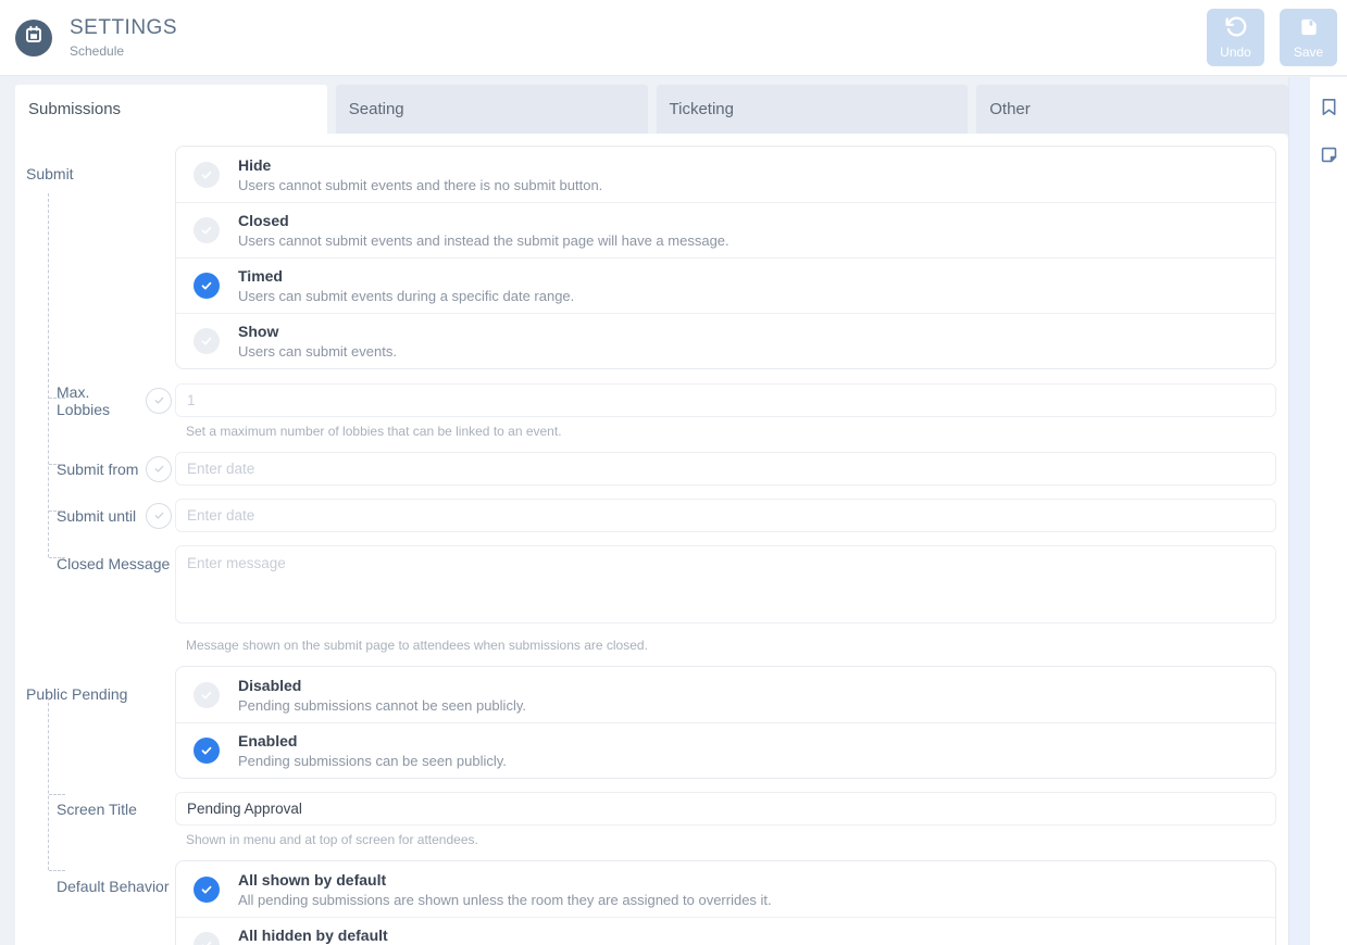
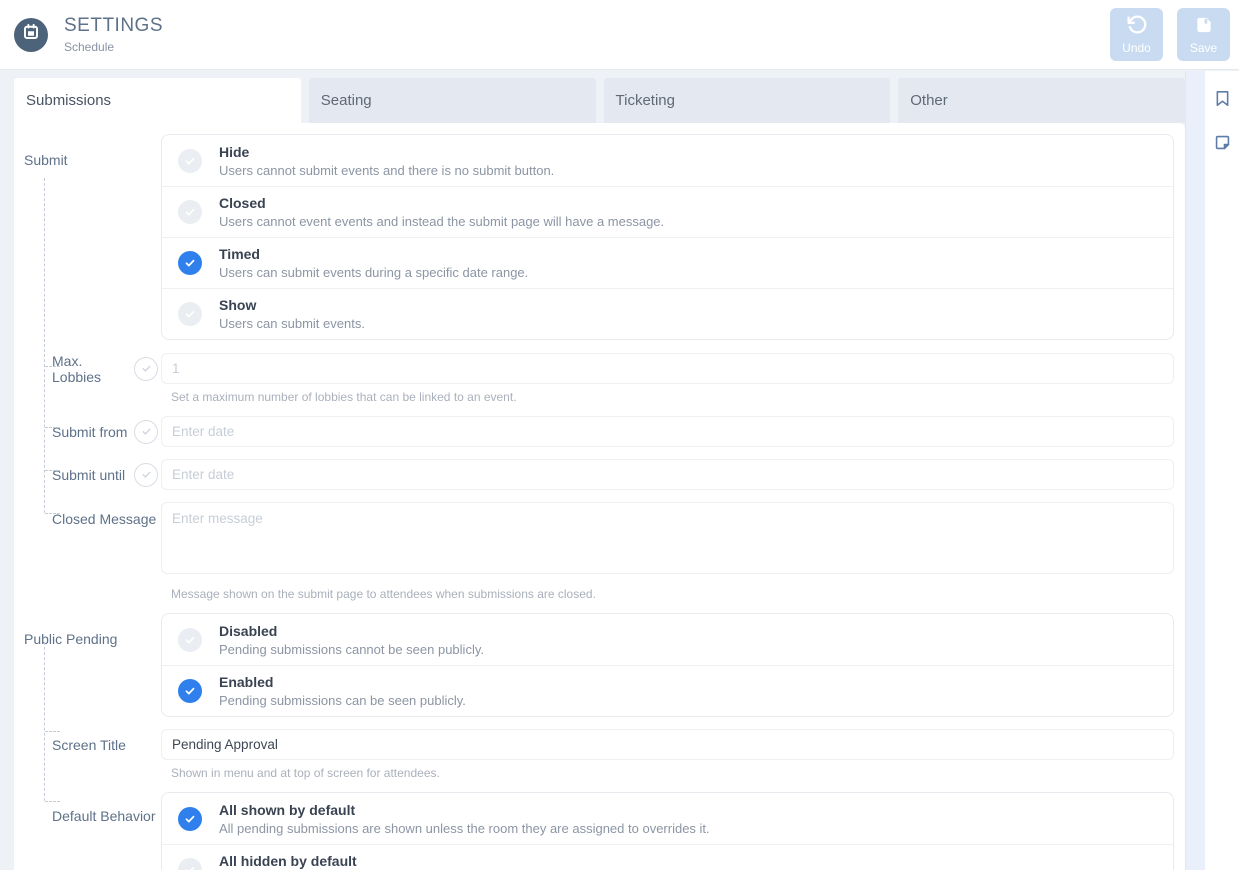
  SETTINGS
  Schedule
  Undo
  Save
  Submissions
  Seating
  Ticketing
  Other
  Submit
  Hide
  Users cannot submit events and there is no submit button.
  Closed
- Users cannot submit events and instead the submit page will have a message.
+ Users cannot event events and instead the submit page will have a message.
  Timed
  Users can submit events during a specific date range.
  Show
  Users can submit events.
  Max. Lobbies
  1
  Set a maximum number of lobbies that can be linked to an event.
  Submit from
  Enter date
  Submit until
  Enter date
  Closed Message
  Enter message
  Message shown on the submit page to attendees when submissions are closed.
  Public Pending
  Disabled
  Pending submissions cannot be seen publicly.
  Enabled
  Pending submissions can be seen publicly.
  Screen Title
  Pending Approval
  Shown in menu and at top of screen for attendees.
  Default Behavior
  All shown by default
  All pending submissions are shown unless the room they are assigned to overrides it.
  All hidden by default
